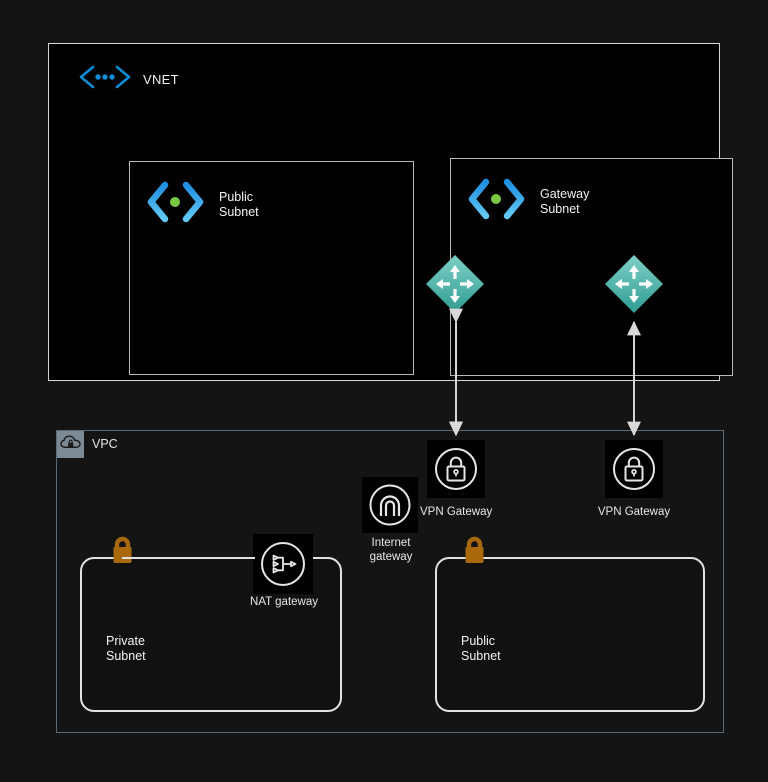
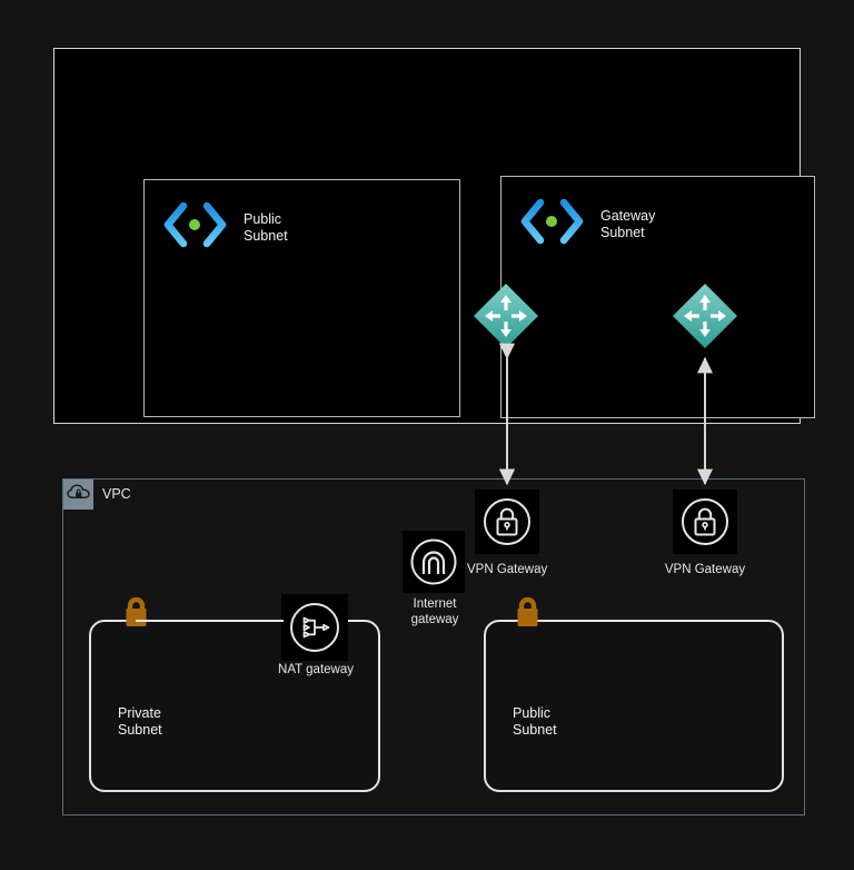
- VNET
  Public
  Subnet
  Gateway
  Subnet
  VPC
  Private
  Subnet
  Public
  Subnet
  NAT gateway
  Internet
  gateway
  VPN Gateway
  VPN Gateway
